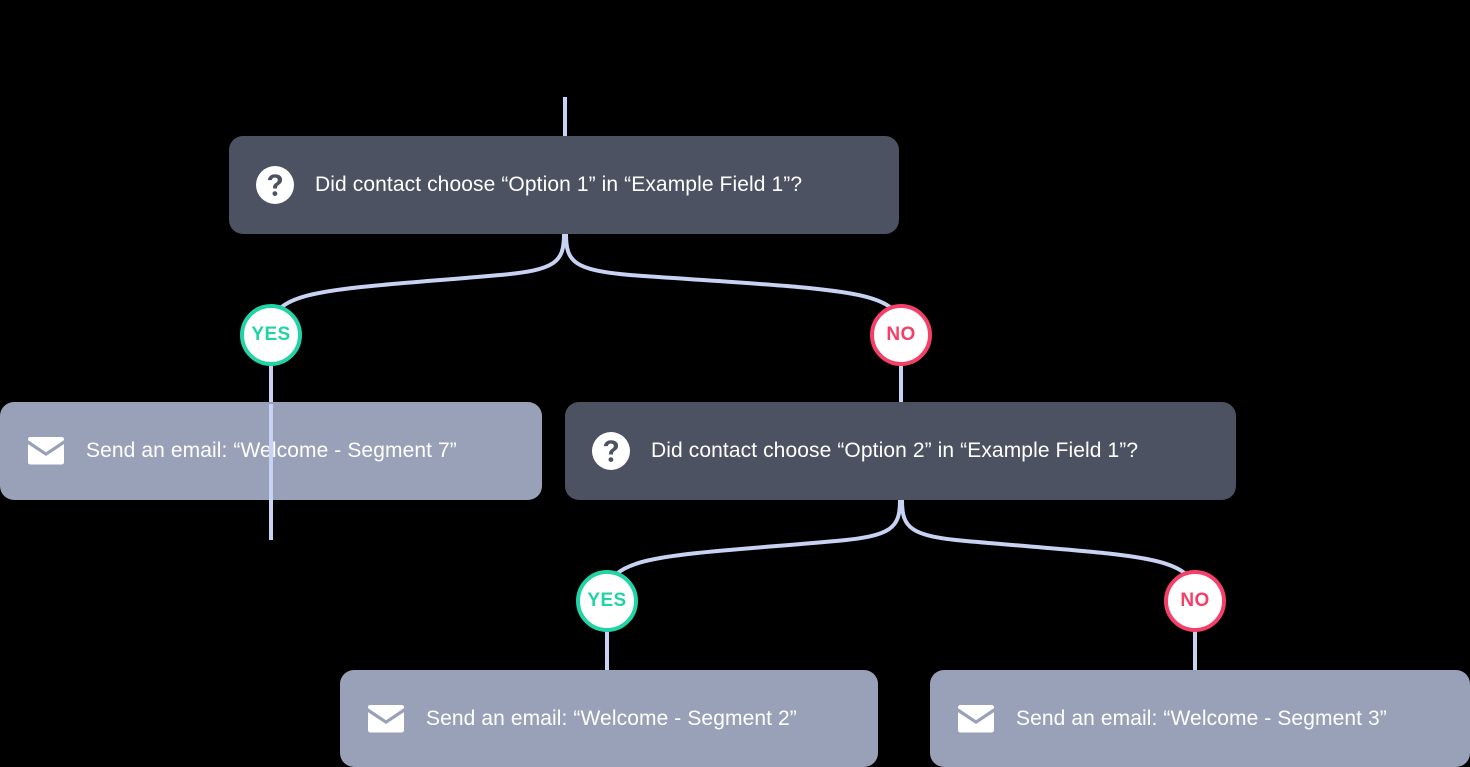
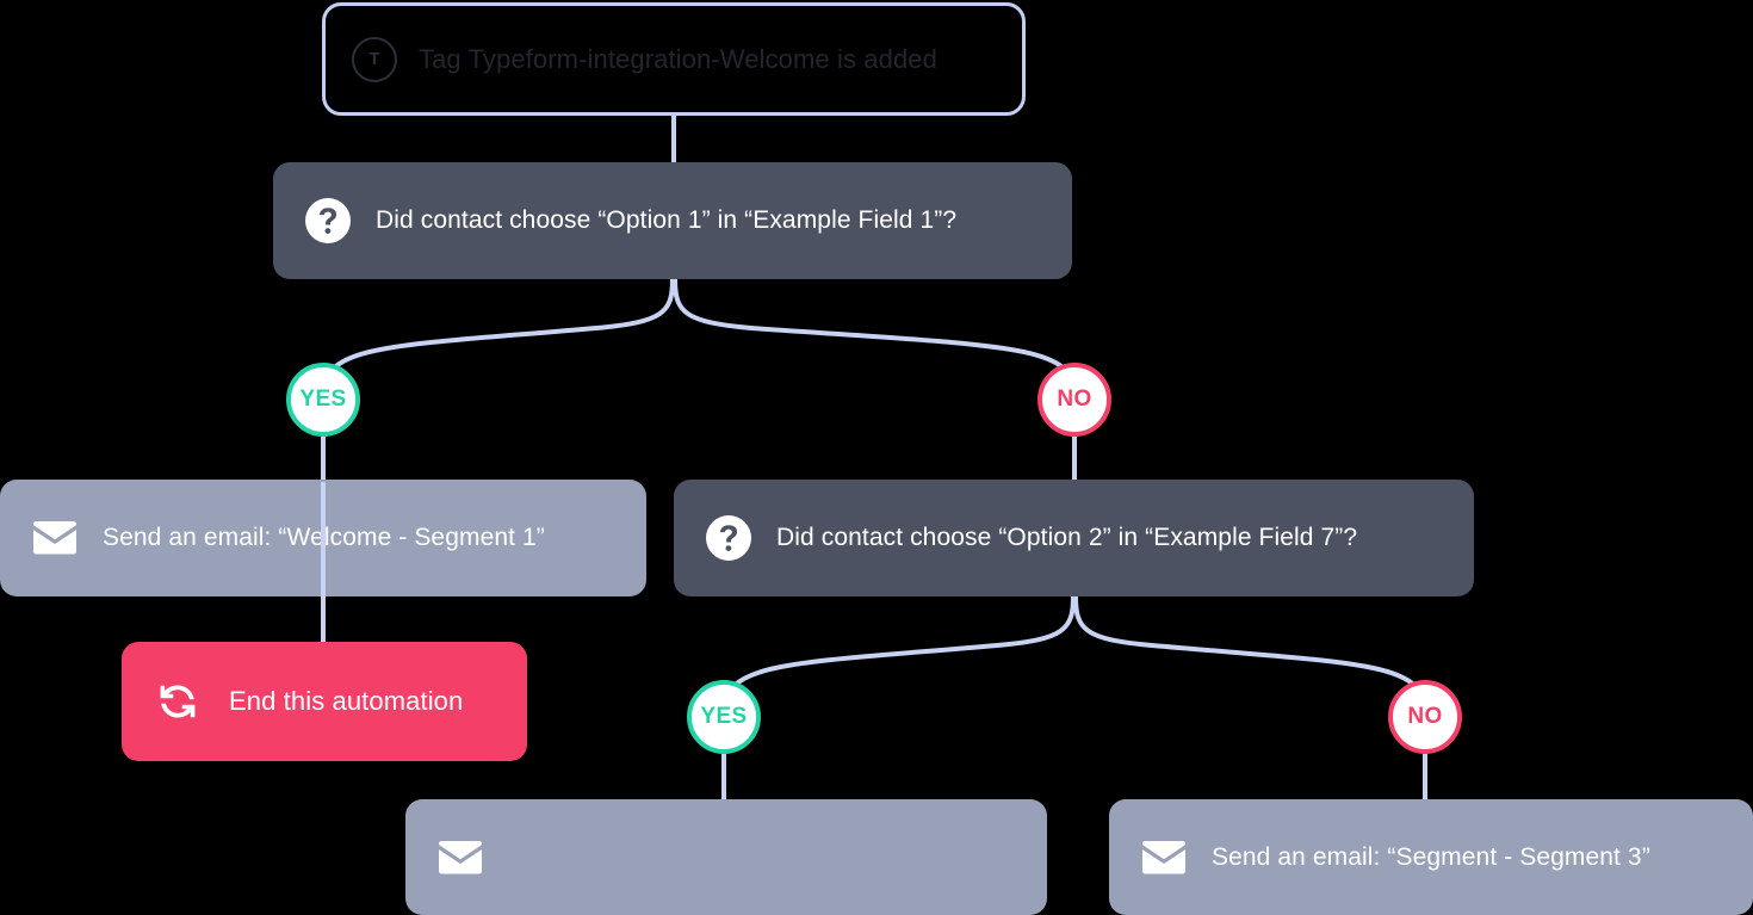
+ T
+ Tag Typeform-integration-Welcome is added
  Did contact choose “Option 1” in “Example Field 1”?
  YES
  NO
- Send an email: “Welcome - Segment 7”
+ Send an email: “Welcome - Segment 1”
+ End this automation
- Did contact choose “Option 2” in “Example Field 1”?
+ Did contact choose “Option 2” in “Example Field 7”?
  YES
  NO
- Send an email: “Welcome - Segment 2”
- Send an email: “Welcome - Segment 3”
+ Send an email: “Segment - Segment 3”
